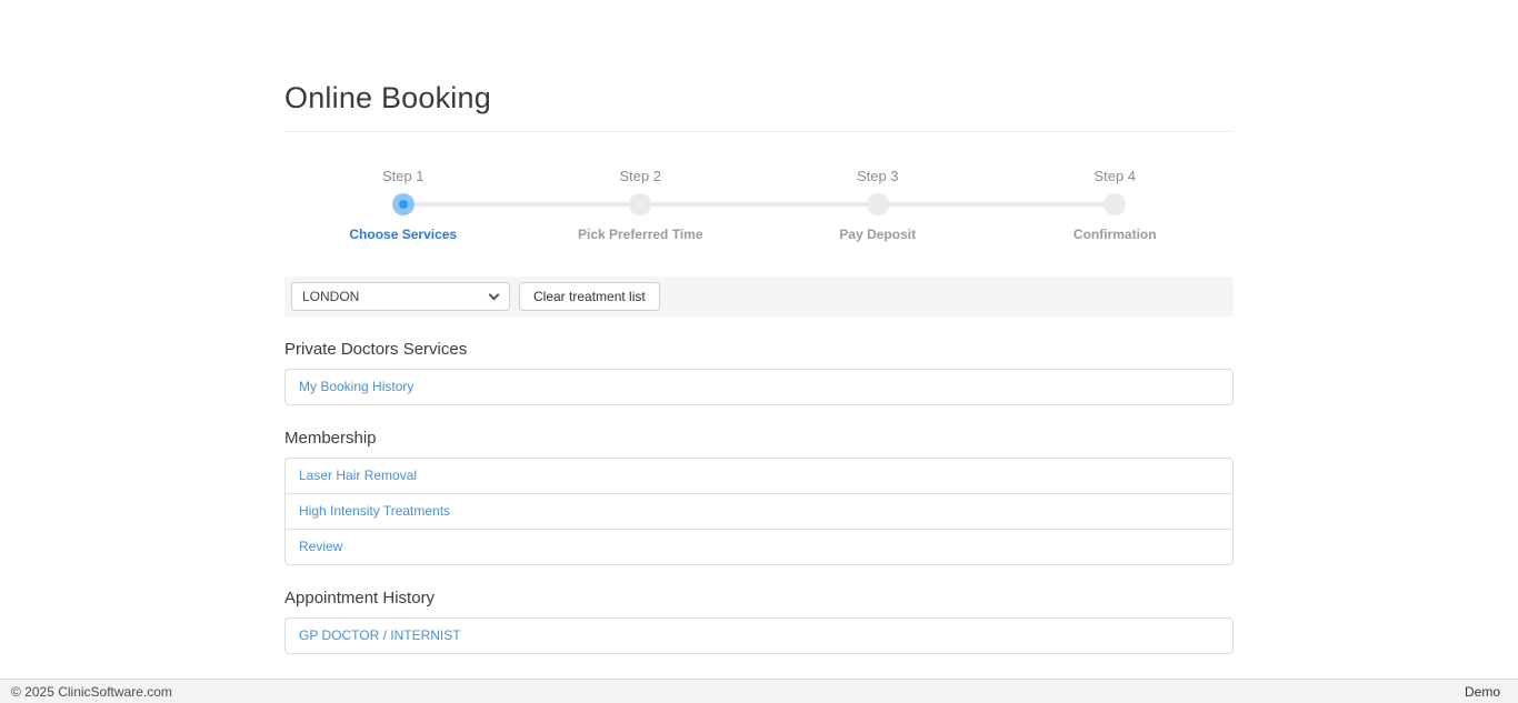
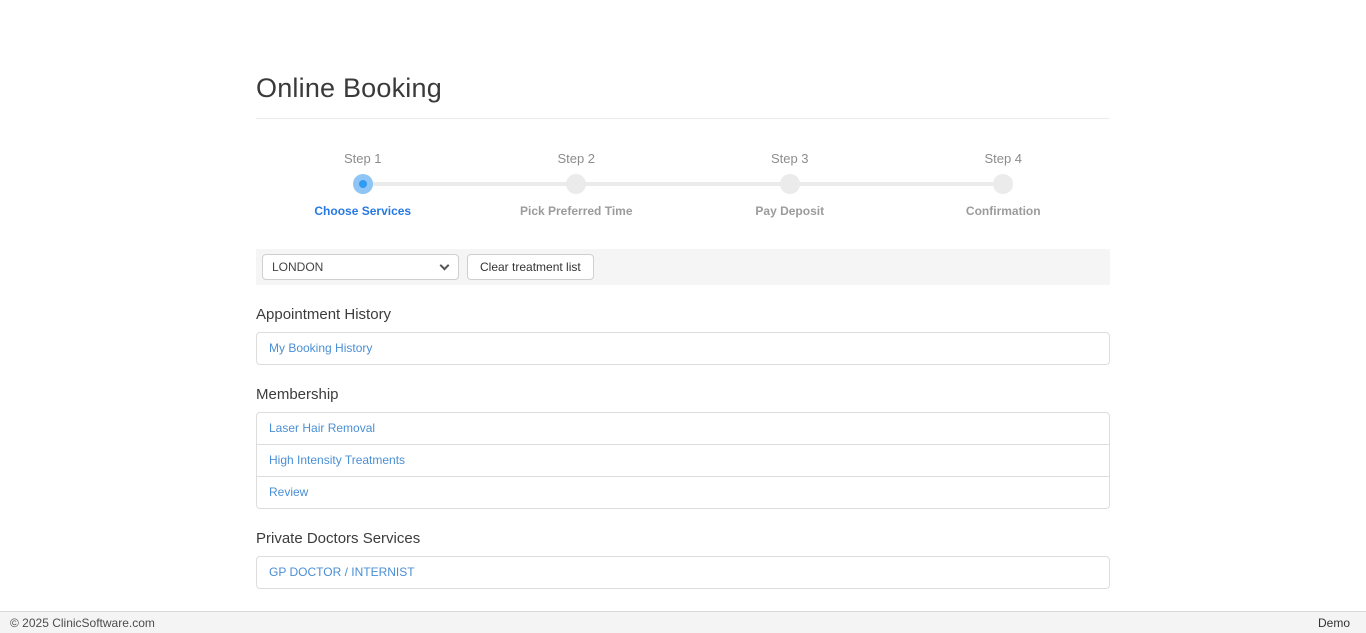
  Online Booking
  Step 1
  Choose Services
  Step 2
  Pick Preferred Time
  Step 3
  Pay Deposit
  Step 4
  Confirmation
  LONDON
  Clear treatment list
- Private Doctors Services
+ Appointment History
  My Booking History
  Membership
  Laser Hair Removal
  High Intensity Treatments
  Review
- Appointment History
+ Private Doctors Services
  GP DOCTOR / INTERNIST
  © 2025 ClinicSoftware.com
  Demo
